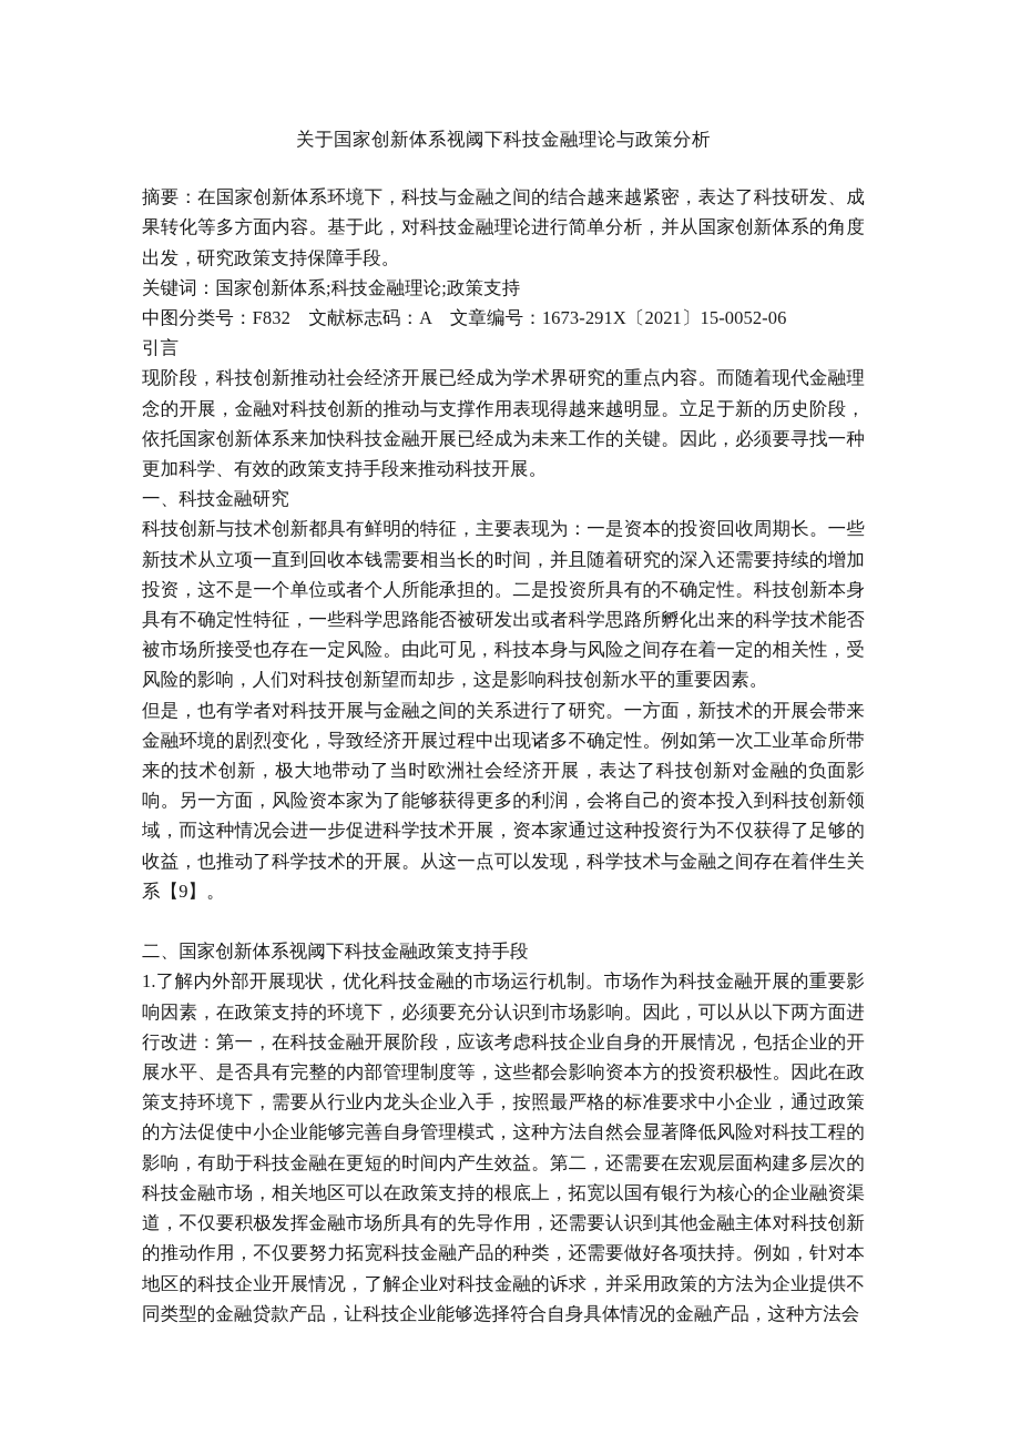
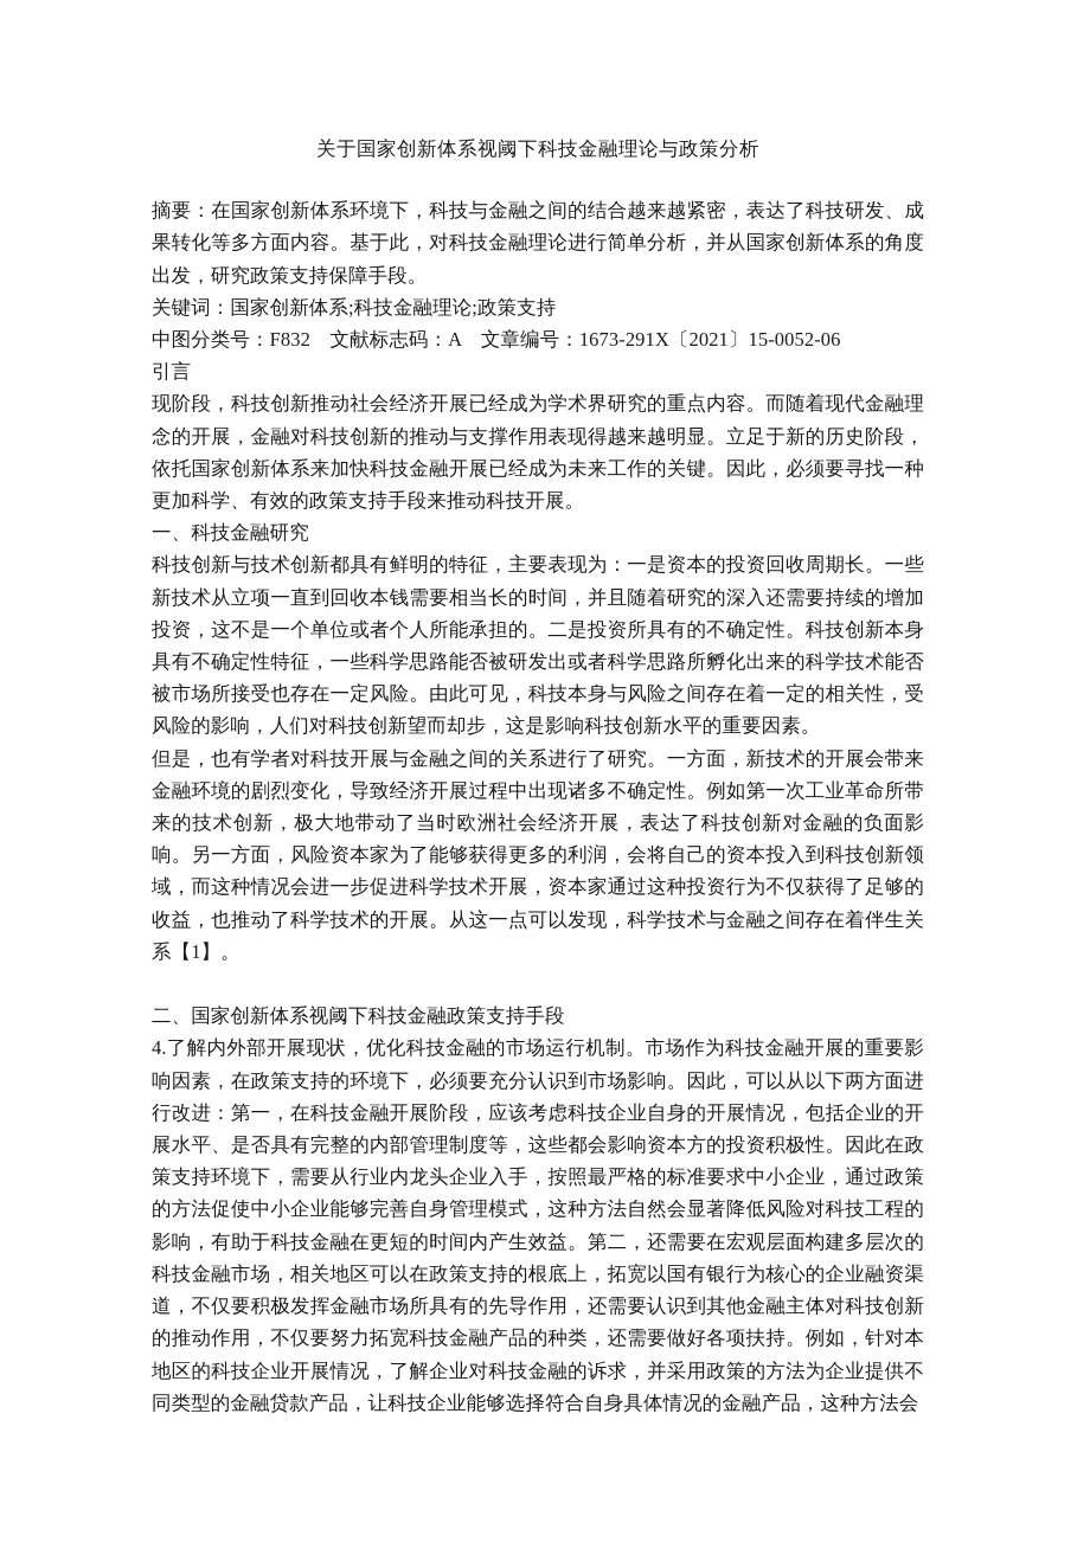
  关于国家创新体系视阈下科技金融理论与政策分析
  摘要：在国家创新体系环境下，科技与金融之间的结合越来越紧密，表达了科技研发、成果转化等多方面内容。基于此，对科技金融理论进行简单分析，并从国家创新体系的角度出发，研究政策支持保障手段。
  关键词：国家创新体系;科技金融理论;政策支持
  中图分类号：F832 文献标志码：A 文章编号：1673-291X〔2021〕15-0052-06
  引言
  现阶段，科技创新推动社会经济开展已经成为学术界研究的重点内容。而随着现代金融理念的开展，金融对科技创新的推动与支撑作用表现得越来越明显。立足于新的历史阶段，依托国家创新体系来加快科技金融开展已经成为未来工作的关键。因此，必须要寻找一种更加科学、有效的政策支持手段来推动科技开展。
  一、科技金融研究
  科技创新与技术创新都具有鲜明的特征，主要表现为：一是资本的投资回收周期长。一些新技术从立项一直到回收本钱需要相当长的时间，并且随着研究的深入还需要持续的增加投资，这不是一个单位或者个人所能承担的。二是投资所具有的不确定性。科技创新本身具有不确定性特征，一些科学思路能否被研发出或者科学思路所孵化出来的科学技术能否被市场所接受也存在一定风险。由此可见，科技本身与风险之间存在着一定的相关性，受风险的影响，人们对科技创新望而却步，这是影响科技创新水平的重要因素。
- 但是，也有学者对科技开展与金融之间的关系进行了研究。一方面，新技术的开展会带来金融环境的剧烈变化，导致经济开展过程中出现诸多不确定性。例如第一次工业革命所带来的技术创新，极大地带动了当时欧洲社会经济开展，表达了科技创新对金融的负面影响。另一方面，风险资本家为了能够获得更多的利润，会将自己的资本投入到科技创新领域，而这种情况会进一步促进科学技术开展，资本家通过这种投资行为不仅获得了足够的收益，也推动了科学技术的开展。从这一点可以发现，科学技术与金融之间存在着伴生关系【9】。
+ 但是，也有学者对科技开展与金融之间的关系进行了研究。一方面，新技术的开展会带来金融环境的剧烈变化，导致经济开展过程中出现诸多不确定性。例如第一次工业革命所带来的技术创新，极大地带动了当时欧洲社会经济开展，表达了科技创新对金融的负面影响。另一方面，风险资本家为了能够获得更多的利润，会将自己的资本投入到科技创新领域，而这种情况会进一步促进科学技术开展，资本家通过这种投资行为不仅获得了足够的收益，也推动了科学技术的开展。从这一点可以发现，科学技术与金融之间存在着伴生关系【1】。
  二、国家创新体系视阈下科技金融政策支持手段
- 1.了解内外部开展现状，优化科技金融的市场运行机制。市场作为科技金融开展的重要影响因素，在政策支持的环境下，必须要充分认识到市场影响。因此，可以从以下两方面进行改进：第一，在科技金融开展阶段，应该考虑科技企业自身的开展情况，包括企业的开展水平、是否具有完整的内部管理制度等，这些都会影响资本方的投资积极性。因此在政策支持环境下，需要从行业内龙头企业入手，按照最严格的标准要求中小企业，通过政策的方法促使中小企业能够完善自身管理模式，这种方法自然会显著降低风险对科技工程的影响，有助于科技金融在更短的时间内产生效益。第二，还需要在宏观层面构建多层次的科技金融市场，相关地区可以在政策支持的根底上，拓宽以国有银行为核心的企业融资渠道，不仅要积极发挥金融市场所具有的先导作用，还需要认识到其他金融主体对科技创新的推动作用，不仅要努力拓宽科技金融产品的种类，还需要做好各项扶持。例如，针对本地区的科技企业开展情况，了解企业对科技金融的诉求，并采用政策的方法为企业提供不同类型的金融贷款产品，让科技企业能够选择符合自身具体情况的金融产品，这种方法会
+ 4.了解内外部开展现状，优化科技金融的市场运行机制。市场作为科技金融开展的重要影响因素，在政策支持的环境下，必须要充分认识到市场影响。因此，可以从以下两方面进行改进：第一，在科技金融开展阶段，应该考虑科技企业自身的开展情况，包括企业的开展水平、是否具有完整的内部管理制度等，这些都会影响资本方的投资积极性。因此在政策支持环境下，需要从行业内龙头企业入手，按照最严格的标准要求中小企业，通过政策的方法促使中小企业能够完善自身管理模式，这种方法自然会显著降低风险对科技工程的影响，有助于科技金融在更短的时间内产生效益。第二，还需要在宏观层面构建多层次的科技金融市场，相关地区可以在政策支持的根底上，拓宽以国有银行为核心的企业融资渠道，不仅要积极发挥金融市场所具有的先导作用，还需要认识到其他金融主体对科技创新的推动作用，不仅要努力拓宽科技金融产品的种类，还需要做好各项扶持。例如，针对本地区的科技企业开展情况，了解企业对科技金融的诉求，并采用政策的方法为企业提供不同类型的金融贷款产品，让科技企业能够选择符合自身具体情况的金融产品，这种方法会
